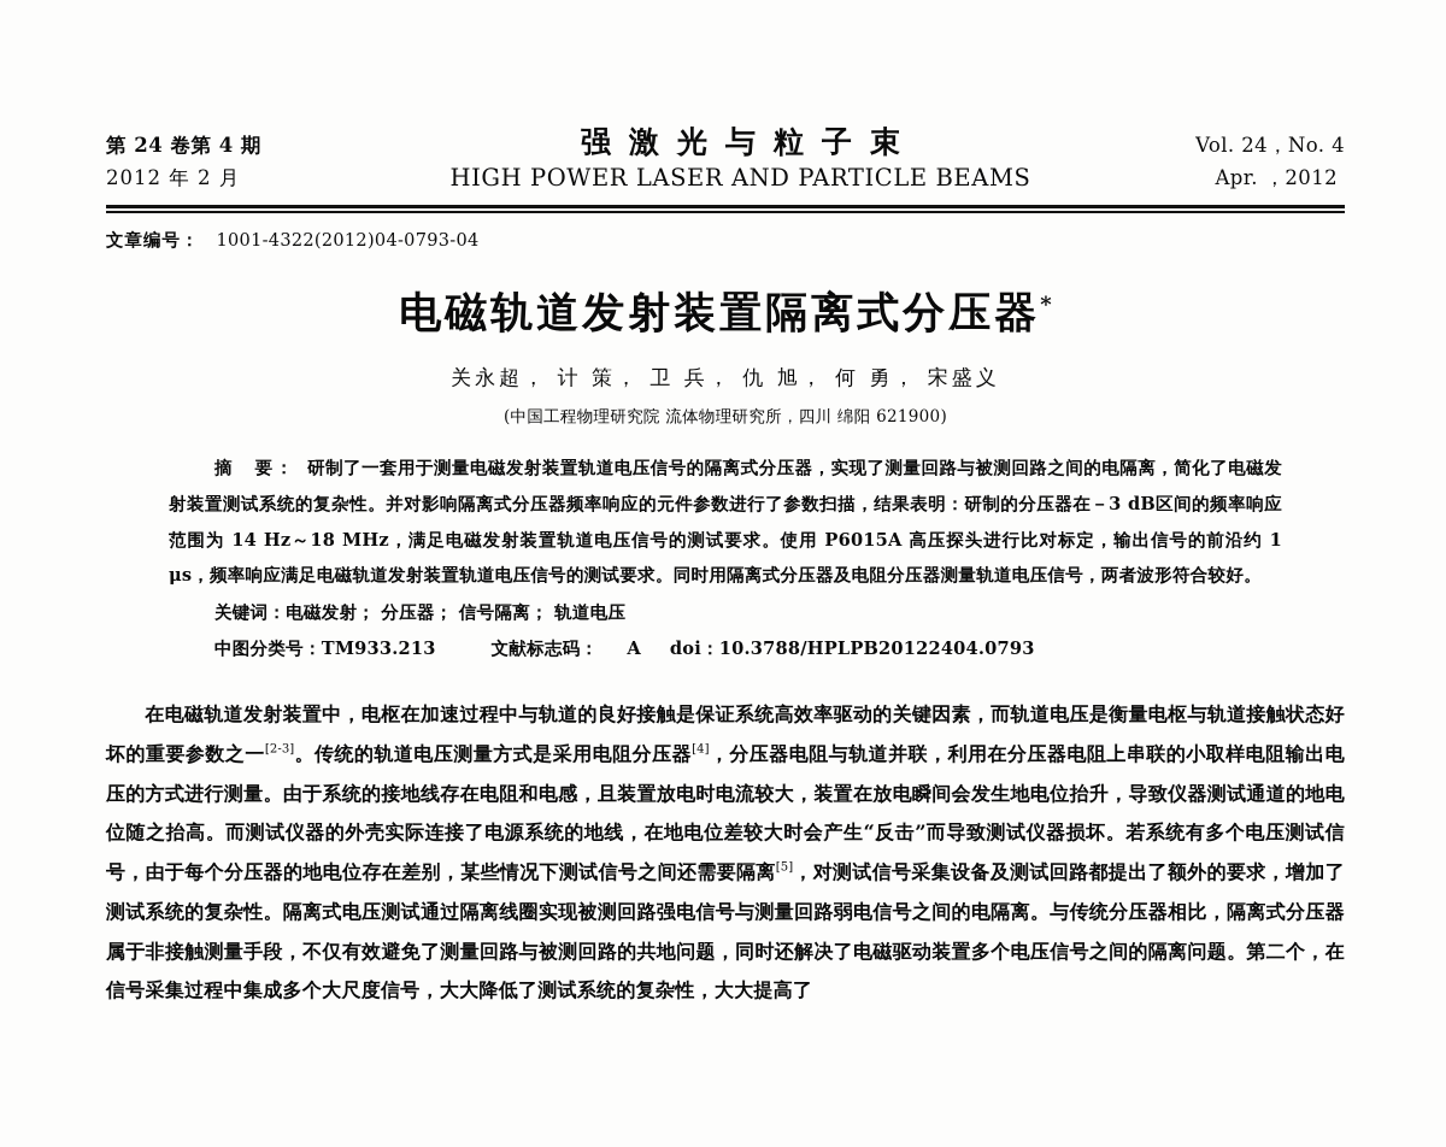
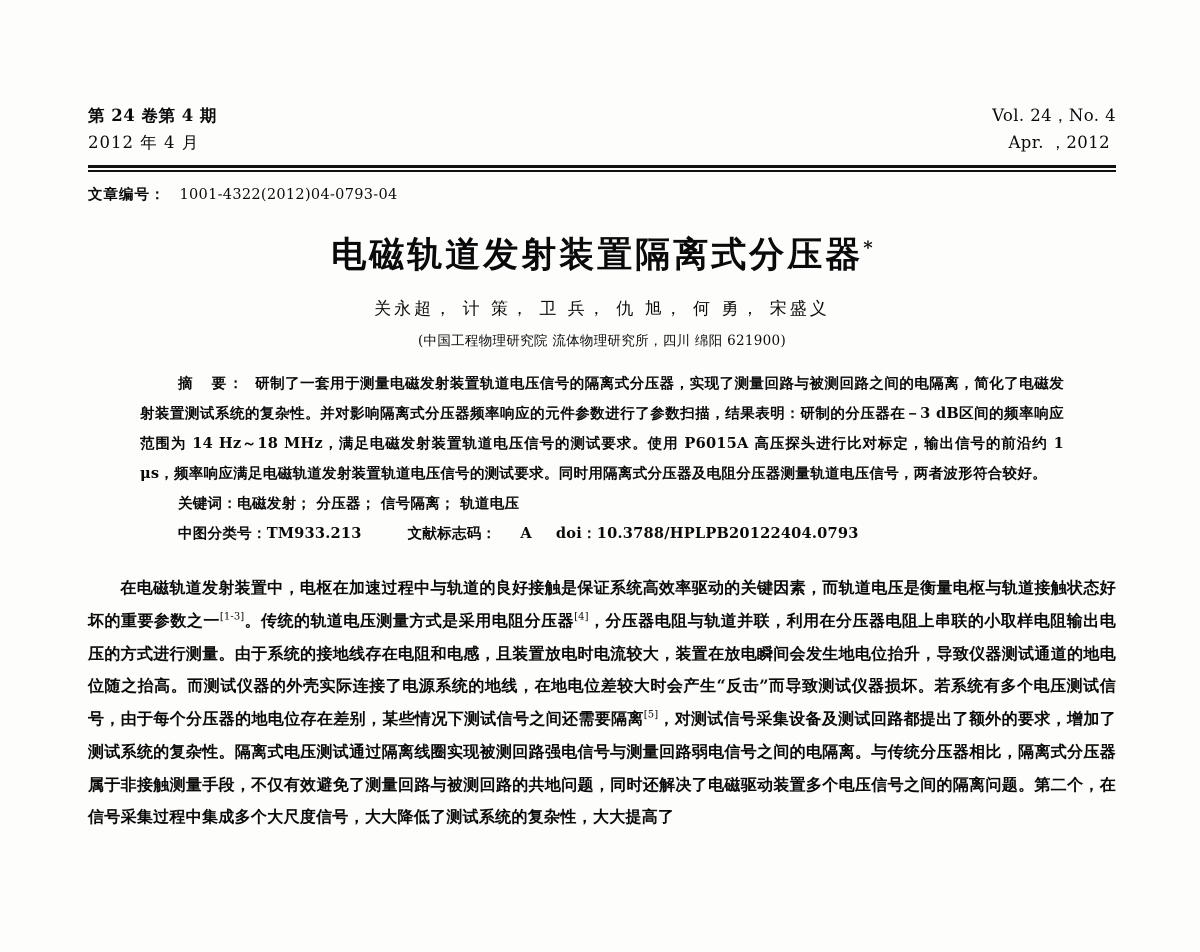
  第 24 卷第 4 期
- 2012 年 2 月
+ 2012 年 4 月
- 强激光与粒子束
- HIGH POWER LASER AND PARTICLE BEAMS
  Vol. 24，No. 4
  Apr. ，2012
  文章编号： 1001-4322(2012)04-0793-04
  电磁轨道发射装置隔离式分压器*
  关永超， 计 策， 卫 兵， 仇 旭， 何 勇， 宋盛义
  (中国工程物理研究院 流体物理研究所，四川 绵阳 621900)
  摘 要： 研制了一套用于测量电磁发射装置轨道电压信号的隔离式分压器，实现了测量回路与被测回路之间的电隔离，简化了电磁发射装置测试系统的复杂性。并对影响隔离式分压器频率响应的元件参数进行了参数扫描，结果表明：研制的分压器在－3 dB区间的频率响应范围为 14 Hz～18 MHz，满足电磁发射装置轨道电压信号的测试要求。使用 P6015A 高压探头进行比对标定，输出信号的前沿约 1 μs，频率响应满足电磁轨道发射装置轨道电压信号的测试要求。同时用隔离式分压器及电阻分压器测量轨道电压信号，两者波形符合较好。
  关键词：电磁发射； 分压器； 信号隔离； 轨道电压
  中图分类号：TM933.213 文献标志码： A doi：10.3788/HPLPB20122404.0793
- 在电磁轨道发射装置中，电枢在加速过程中与轨道的良好接触是保证系统高效率驱动的关键因素，而轨道电压是衡量电枢与轨道接触状态好坏的重要参数之一[2-3]。传统的轨道电压测量方式是采用电阻分压器[4]，分压器电阻与轨道并联，利用在分压器电阻上串联的小取样电阻输出电压的方式进行测量。由于系统的接地线存在电阻和电感，且装置放电时电流较大，装置在放电瞬间会发生地电位抬升，导致仪器测试通道的地电位随之抬高。而测试仪器的外壳实际连接了电源系统的地线，在地电位差较大时会产生“反击”而导致测试仪器损坏。若系统有多个电压测试信号，由于每个分压器的地电位存在差别，某些情况下测试信号之间还需要隔离[5]，对测试信号采集设备及测试回路都提出了额外的要求，增加了测试系统的复杂性。隔离式电压测试通过隔离线圈实现被测回路强电信号与测量回路弱电信号之间的电隔离。与传统分压器相比，隔离式分压器属于非接触测量手段，不仅有效避免了测量回路与被测回路的共地问题，同时还解决了电磁驱动装置多个电压信号之间的隔离问题。第二个，在信号采集过程中集成多个大尺度信号，大大降低了测试系统的复杂性，大大提高了
+ 在电磁轨道发射装置中，电枢在加速过程中与轨道的良好接触是保证系统高效率驱动的关键因素，而轨道电压是衡量电枢与轨道接触状态好坏的重要参数之一[1-3]。传统的轨道电压测量方式是采用电阻分压器[4]，分压器电阻与轨道并联，利用在分压器电阻上串联的小取样电阻输出电压的方式进行测量。由于系统的接地线存在电阻和电感，且装置放电时电流较大，装置在放电瞬间会发生地电位抬升，导致仪器测试通道的地电位随之抬高。而测试仪器的外壳实际连接了电源系统的地线，在地电位差较大时会产生“反击”而导致测试仪器损坏。若系统有多个电压测试信号，由于每个分压器的地电位存在差别，某些情况下测试信号之间还需要隔离[5]，对测试信号采集设备及测试回路都提出了额外的要求，增加了测试系统的复杂性。隔离式电压测试通过隔离线圈实现被测回路强电信号与测量回路弱电信号之间的电隔离。与传统分压器相比，隔离式分压器属于非接触测量手段，不仅有效避免了测量回路与被测回路的共地问题，同时还解决了电磁驱动装置多个电压信号之间的隔离问题。第二个，在信号采集过程中集成多个大尺度信号，大大降低了测试系统的复杂性，大大提高了
